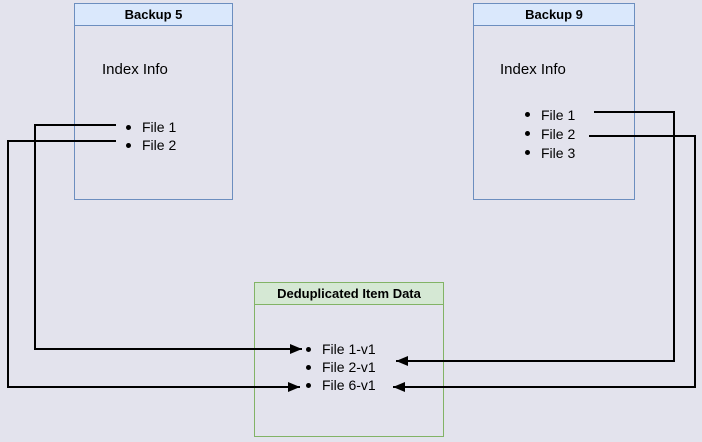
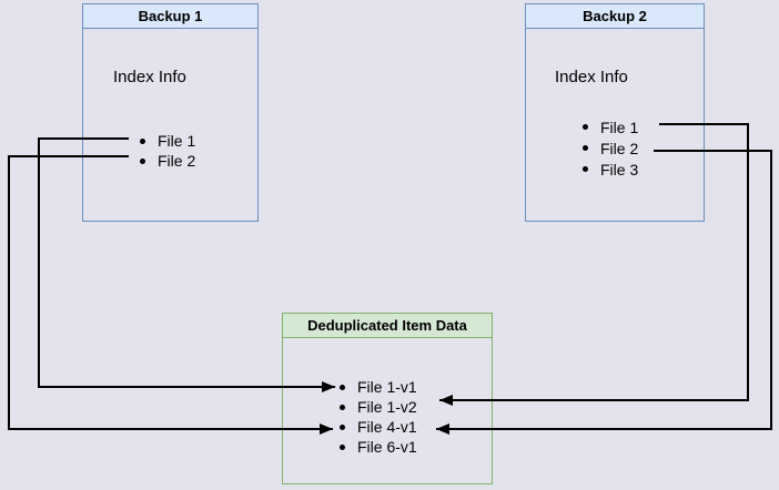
- Backup 5
+ Backup 1
  Index Info
  File 1
  File 2
- Backup 9
+ Backup 2
  Index Info
  File 1
  File 2
  File 3
  Deduplicated Item Data
  File 1-v1
+ File 1-v2
- File 2-v1
+ File 4-v1
  File 6-v1
